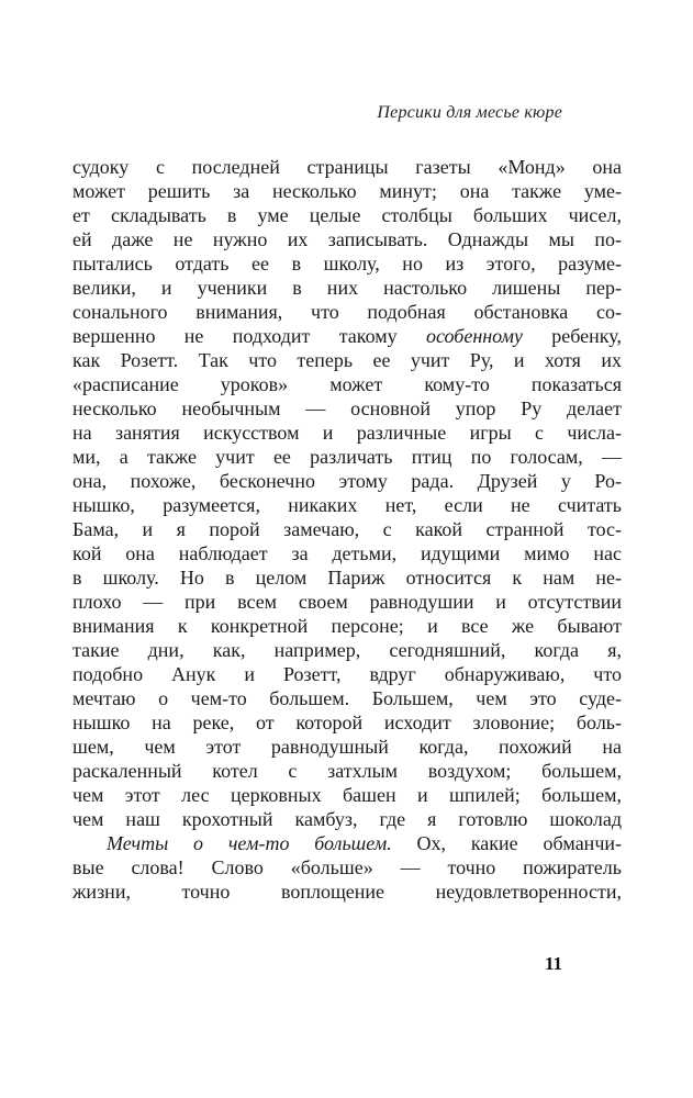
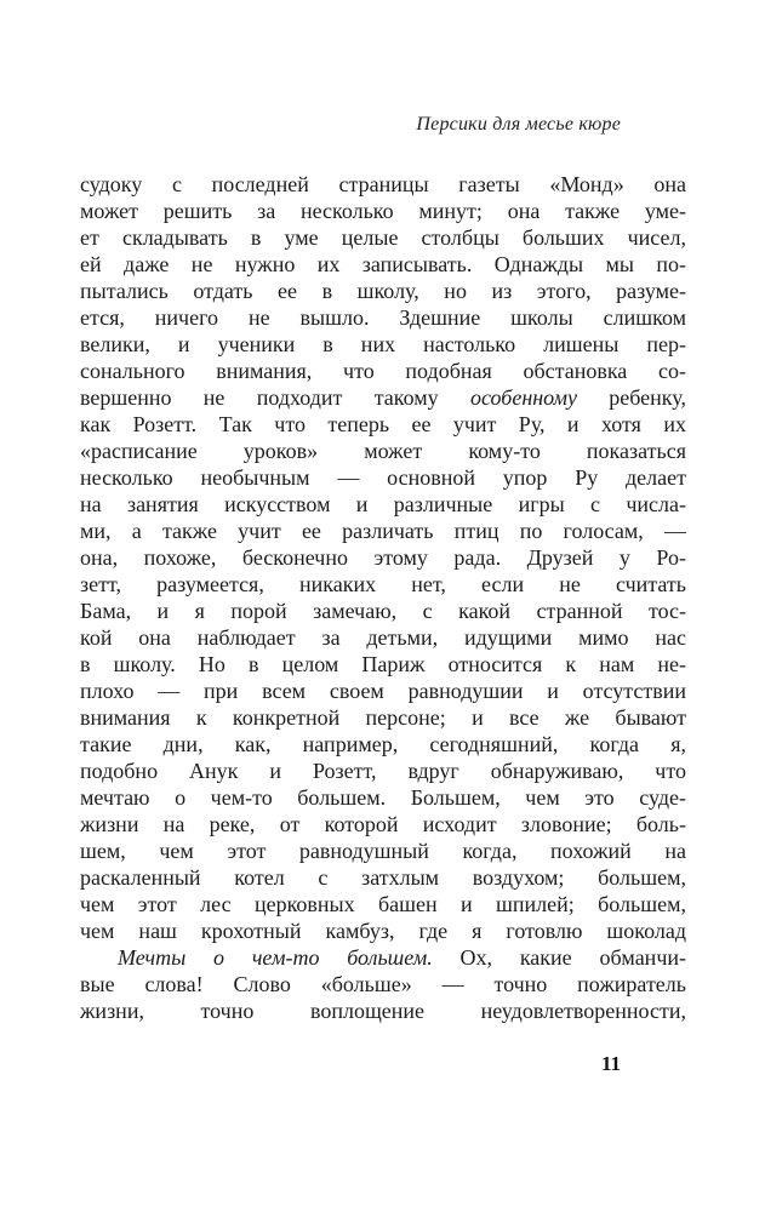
  Персики для месье кюре
  судоку с последней страницы газеты «Монд» она
  может решить за несколько минут; она также уме-
  ет складывать в уме целые столбцы больших чисел,
  ей даже не нужно их записывать. Однажды мы по-
  пытались отдать ее в школу, но из этого, разуме-
+ ется, ничего не вышло. Здешние школы слишком
  велики, и ученики в них настолько лишены пер-
  сонального внимания, что подобная обстановка со-
  вершенно не подходит такому особенному ребенку,
  как Розетт. Так что теперь ее учит Ру, и хотя их
  «расписание уроков» может кому-то показаться
  несколько необычным — основной упор Ру делает
  на занятия искусством и различные игры с числа-
  ми, а также учит ее различать птиц по голосам, —
  она, похоже, бесконечно этому рада. Друзей у Ро-
- нышко, разумеется, никаких нет, если не считать
+ зетт, разумеется, никаких нет, если не считать
  Бама, и я порой замечаю, с какой странной тос-
  кой она наблюдает за детьми, идущими мимо нас
  в школу. Но в целом Париж относится к нам не-
  плохо — при всем своем равнодушии и отсутствии
  внимания к конкретной персоне; и все же бывают
  такие дни, как, например, сегодняшний, когда я,
  подобно Анук и Розетт, вдруг обнаруживаю, что
  мечтаю о чем-то большем. Большем, чем это суде-
- нышко на реке, от которой исходит зловоние; боль-
+ жизни на реке, от которой исходит зловоние; боль-
  шем, чем этот равнодушный когда, похожий на
  раскаленный котел с затхлым воздухом; большем,
  чем этот лес церковных башен и шпилей; большем,
  чем наш крохотный камбуз, где я готовлю шоколад
  Мечты о чем-то большем. Ох, какие обманчи-
  вые слова! Слово «больше» — точно пожиратель
  жизни, точно воплощение неудовлетворенности,
  11
